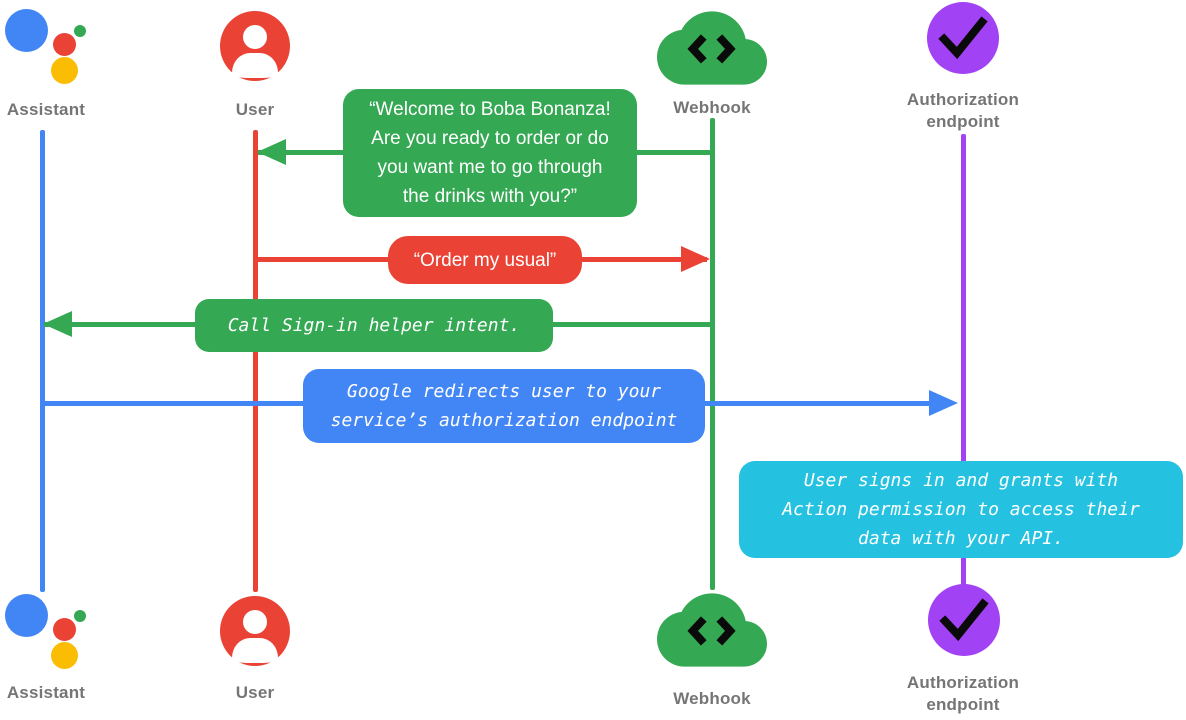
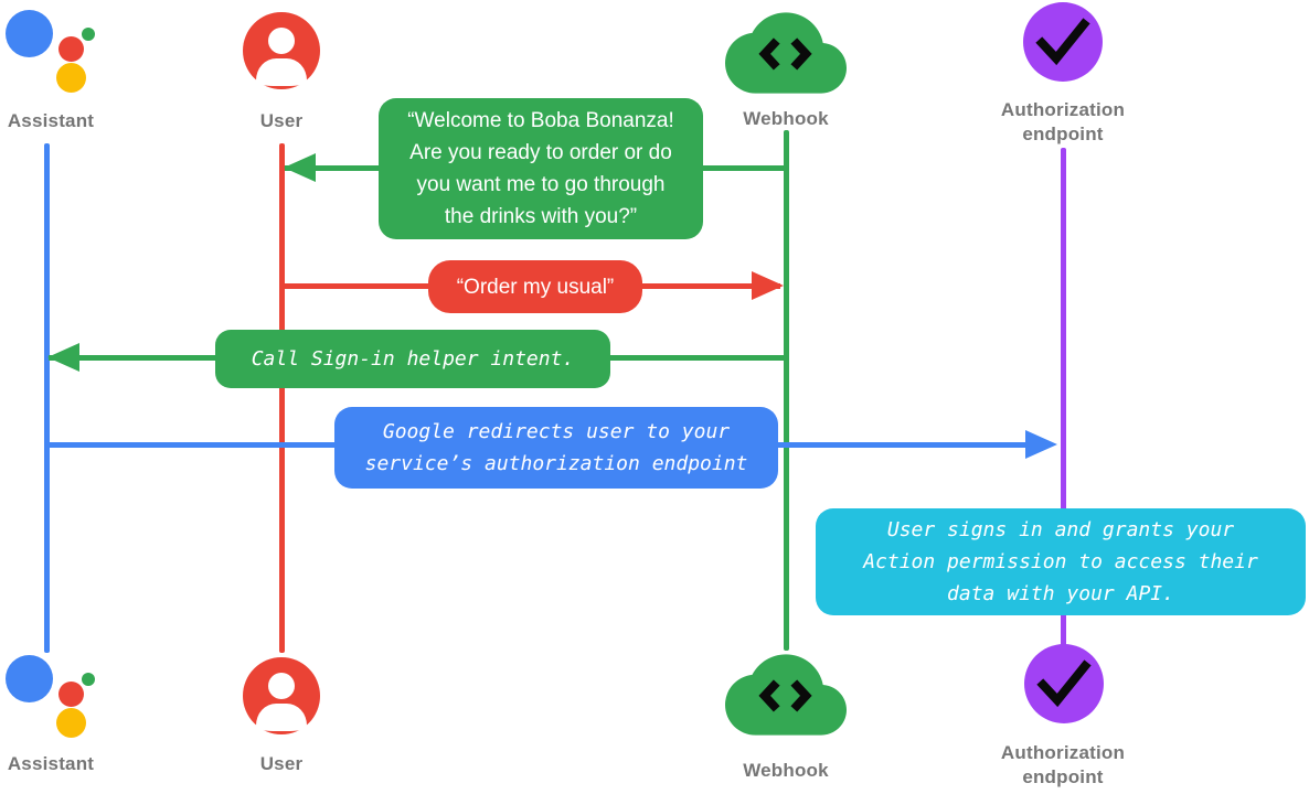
  “Welcome to Boba Bonanza!
  Are you ready to order or do
  you want me to go through
  the drinks with you?”
  “Order my usual”
  Call Sign-in helper intent.
  Google redirects user to your
  service’s authorization endpoint
- User signs in and grants with
+ User signs in and grants your
  Action permission to access their
  data with your API.
  Assistant
  User
  Webhook
  Authorization
  endpoint
  Assistant
  User
  Webhook
  Authorization
  endpoint
